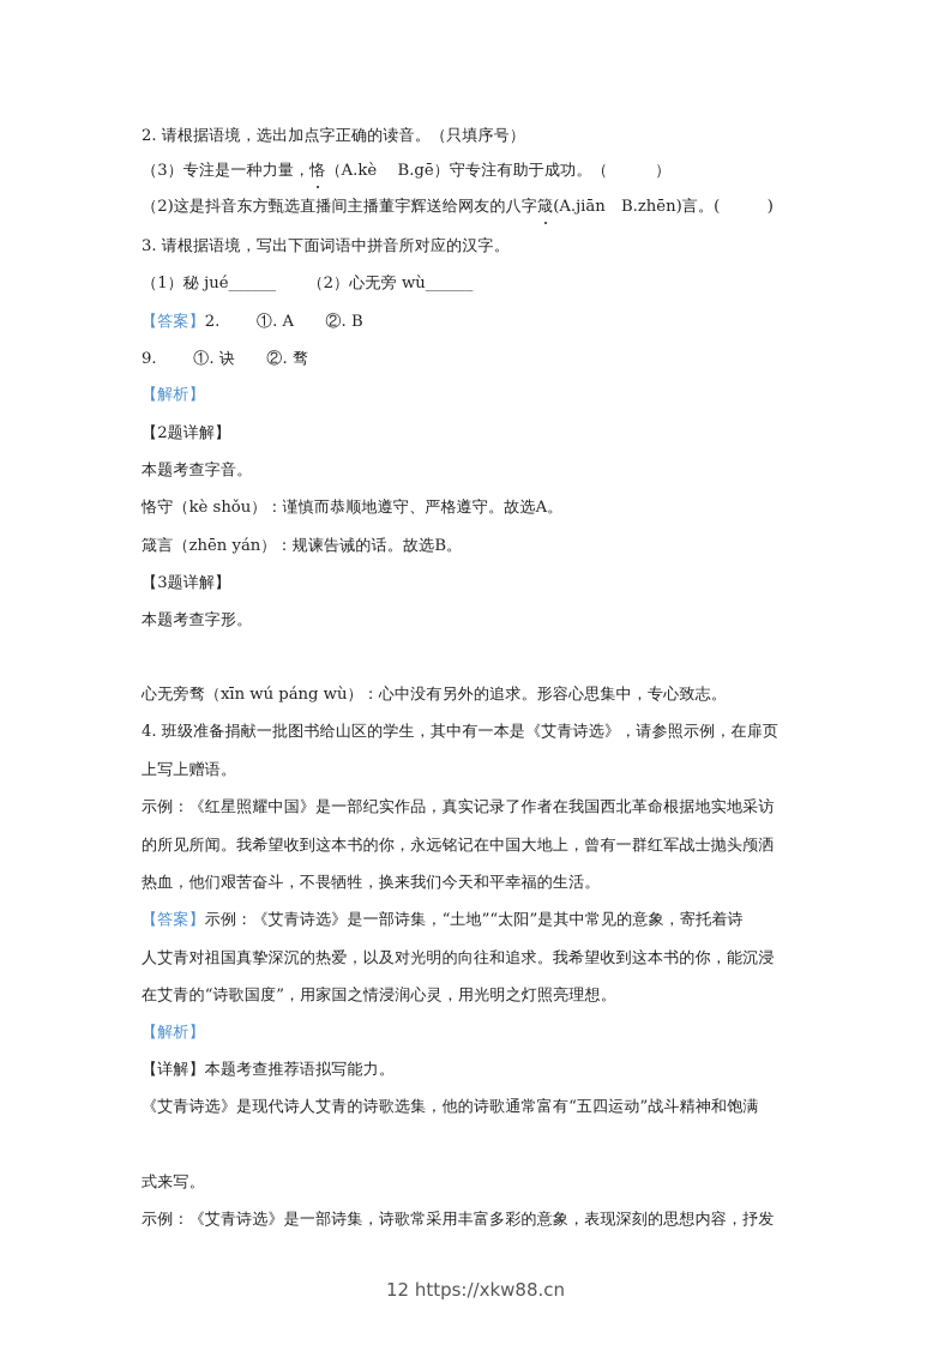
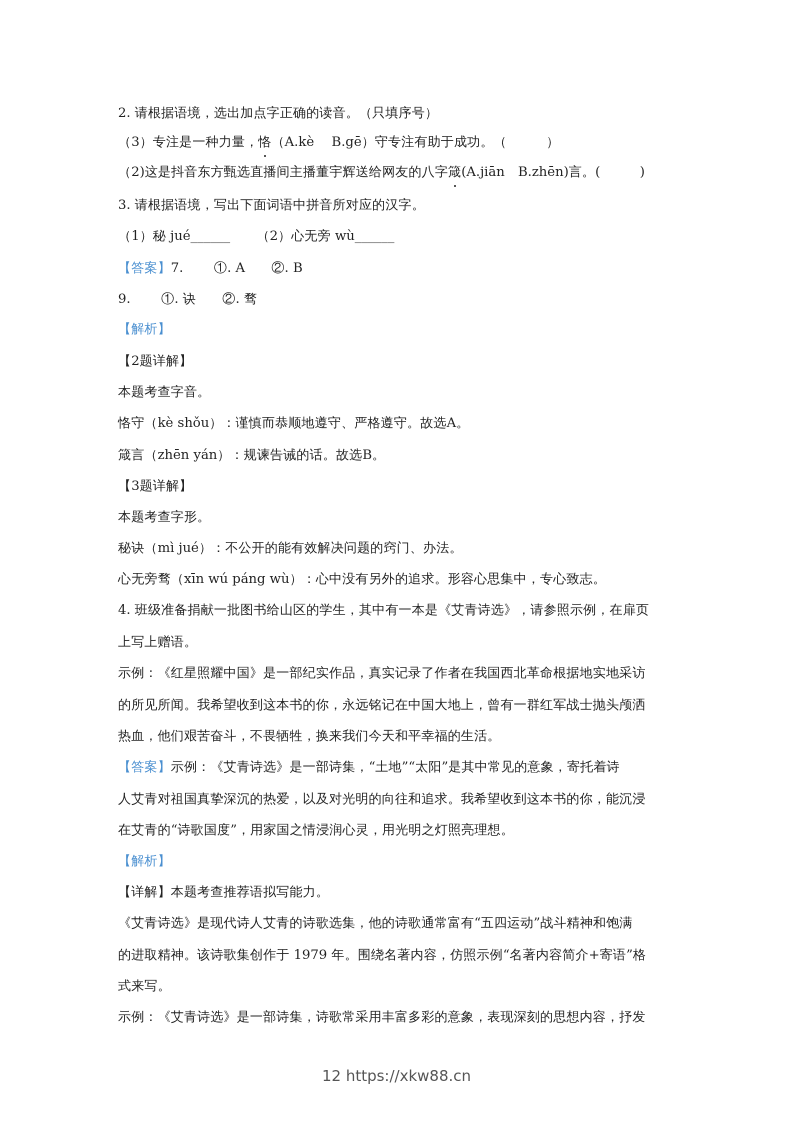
  2. 请根据语境，选出加点字正确的读音。（只填序号）
  （3）专注是一种力量，恪（A.kè B.gē）守专注有助于成功。（ ）
  （2)这是抖音东方甄选直播间主播董宇辉送给网友的八字箴(A.jiān B.zhēn)言。( )
  3. 请根据语境，写出下面词语中拼音所对应的汉字。
  （1）秘 jué______ （2）心无旁 wù______
- 【答案】2. ①. A ②. B
+ 【答案】7. ①. A ②. B
  9. ①. 诀 ②. 骛
  【解析】
  【2题详解】
  本题考查字音。
  恪守（kè shǒu）：谨慎而恭顺地遵守、严格遵守。故选A。
  箴言（zhēn yán）：规谏告诫的话。故选B。
  【3题详解】
  本题考查字形。
+ 秘诀（mì jué）：不公开的能有效解决问题的窍门、办法。
  心无旁骛（xīn wú páng wù）：心中没有另外的追求。形容心思集中，专心致志。
  4. 班级准备捐献一批图书给山区的学生，其中有一本是《艾青诗选》，请参照示例，在扉页
  上写上赠语。
  示例：《红星照耀中国》是一部纪实作品，真实记录了作者在我国西北革命根据地实地采访
  的所见所闻。我希望收到这本书的你，永远铭记在中国大地上，曾有一群红军战士抛头颅洒
  热血，他们艰苦奋斗，不畏牺牲，换来我们今天和平幸福的生活。
  【答案】示例：《艾青诗选》是一部诗集，“土地”“太阳”是其中常见的意象，寄托着诗
  人艾青对祖国真挚深沉的热爱，以及对光明的向往和追求。我希望收到这本书的你，能沉浸
  在艾青的“诗歌国度”，用家国之情浸润心灵，用光明之灯照亮理想。
  【解析】
  【详解】本题考查推荐语拟写能力。
  《艾青诗选》是现代诗人艾青的诗歌选集，他的诗歌通常富有“五四运动”战斗精神和饱满
+ 的进取精神。该诗歌集创作于 1979 年。围绕名著内容，仿照示例“名著内容简介+寄语”格
  式来写。
  示例：《艾青诗选》是一部诗集，诗歌常采用丰富多彩的意象，表现深刻的思想内容，抒发
  12 https://xkw88.cn
